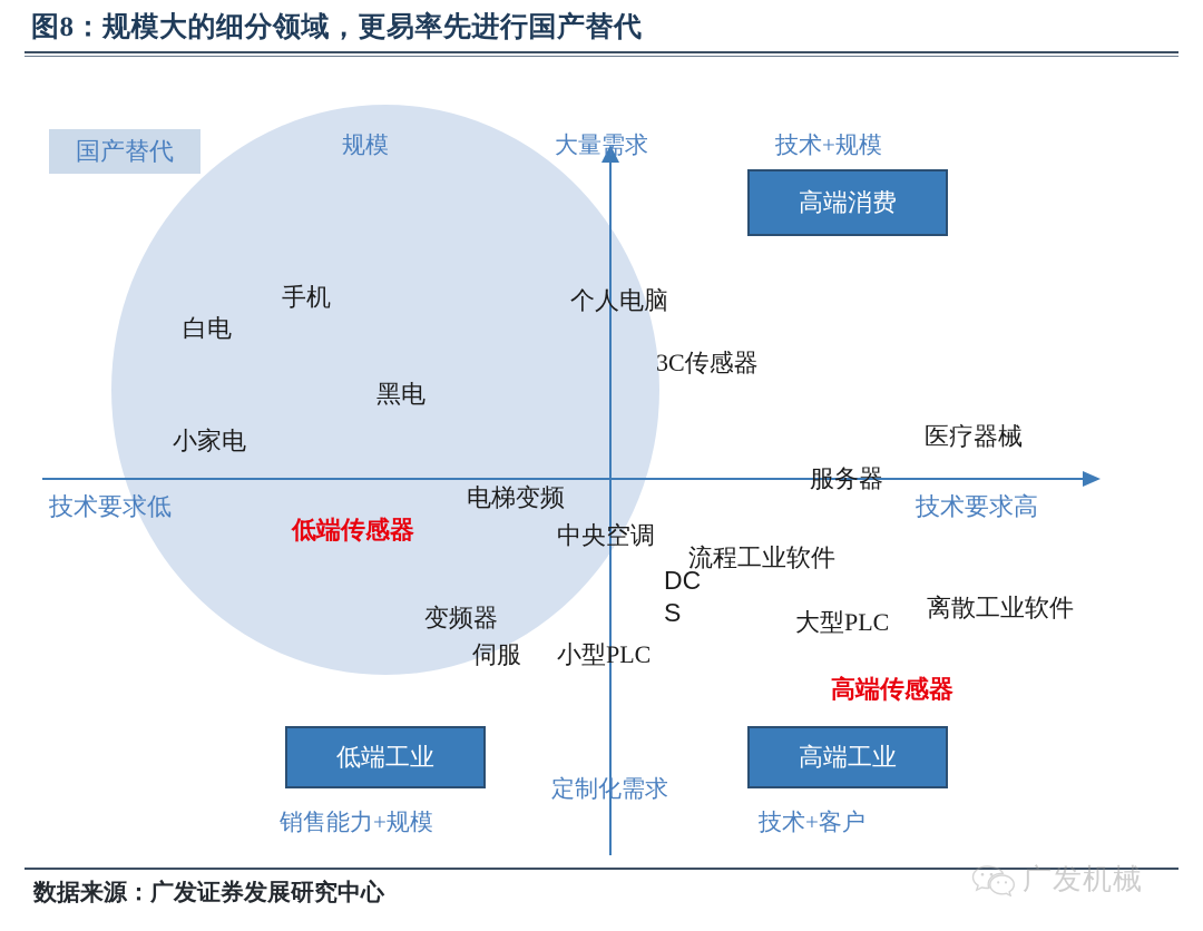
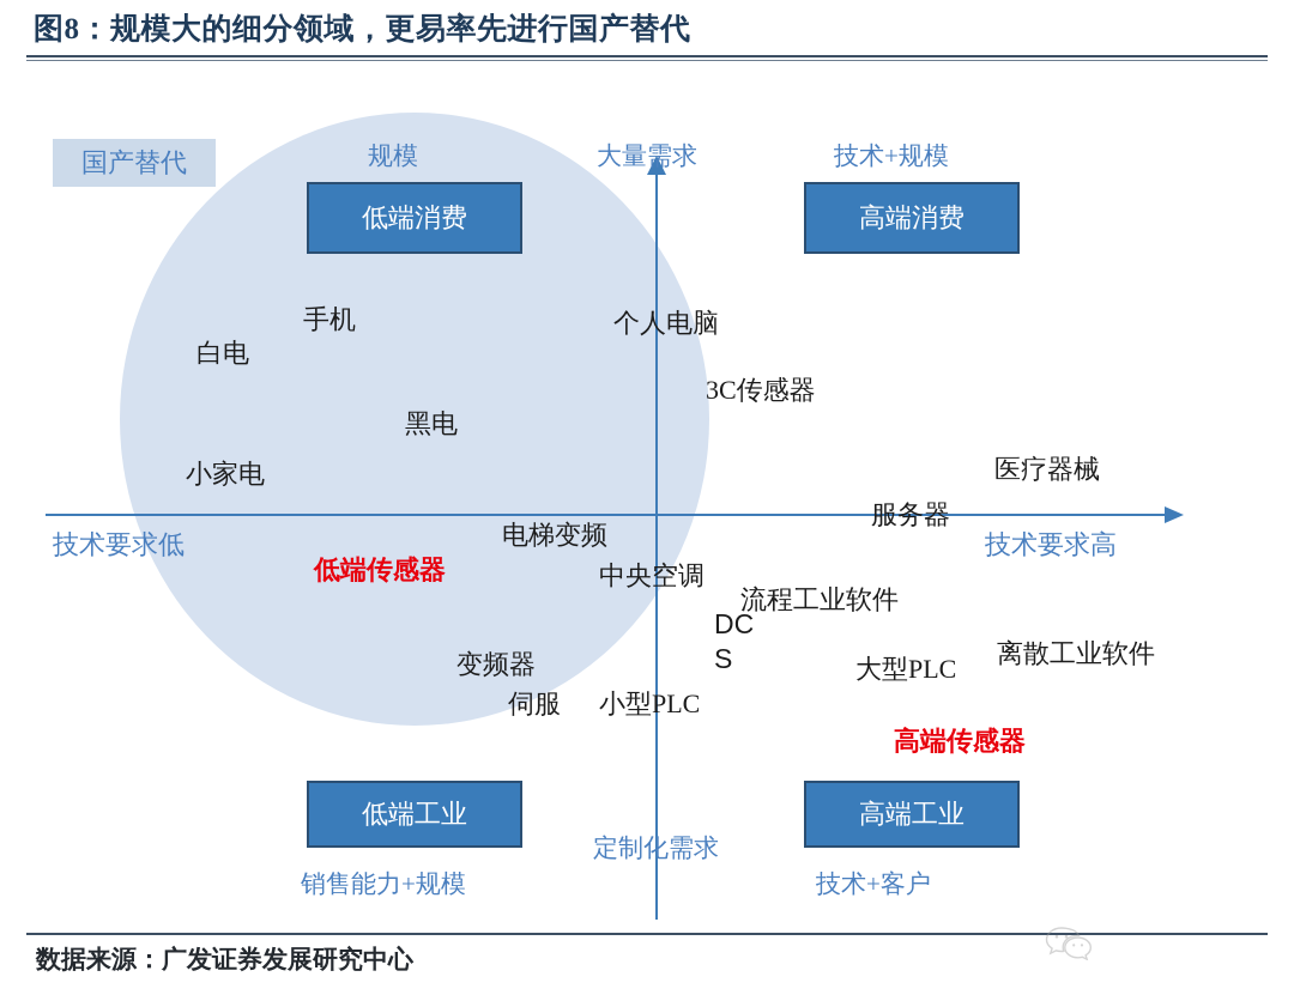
  图8：规模大的细分领域，更易率先进行国产替代
  国产替代
  规模
  大量需求
  技术+规模
+ 低端消费
  高端消费
  手机
  白电
  黑电
  小家电
  个人电脑
  3C传感器
  医疗器械
  服务器
  技术要求低
  技术要求高
  电梯变频
  低端传感器
  中央空调
  流程工业软件
  DC
  S
  离散工业软件
  大型PLC
  变频器
  伺服
  小型PLC
  高端传感器
  低端工业
  高端工业
  定制化需求
  销售能力+规模
  技术+客户
  数据来源：广发证券发展研究中心
- 广发机械
